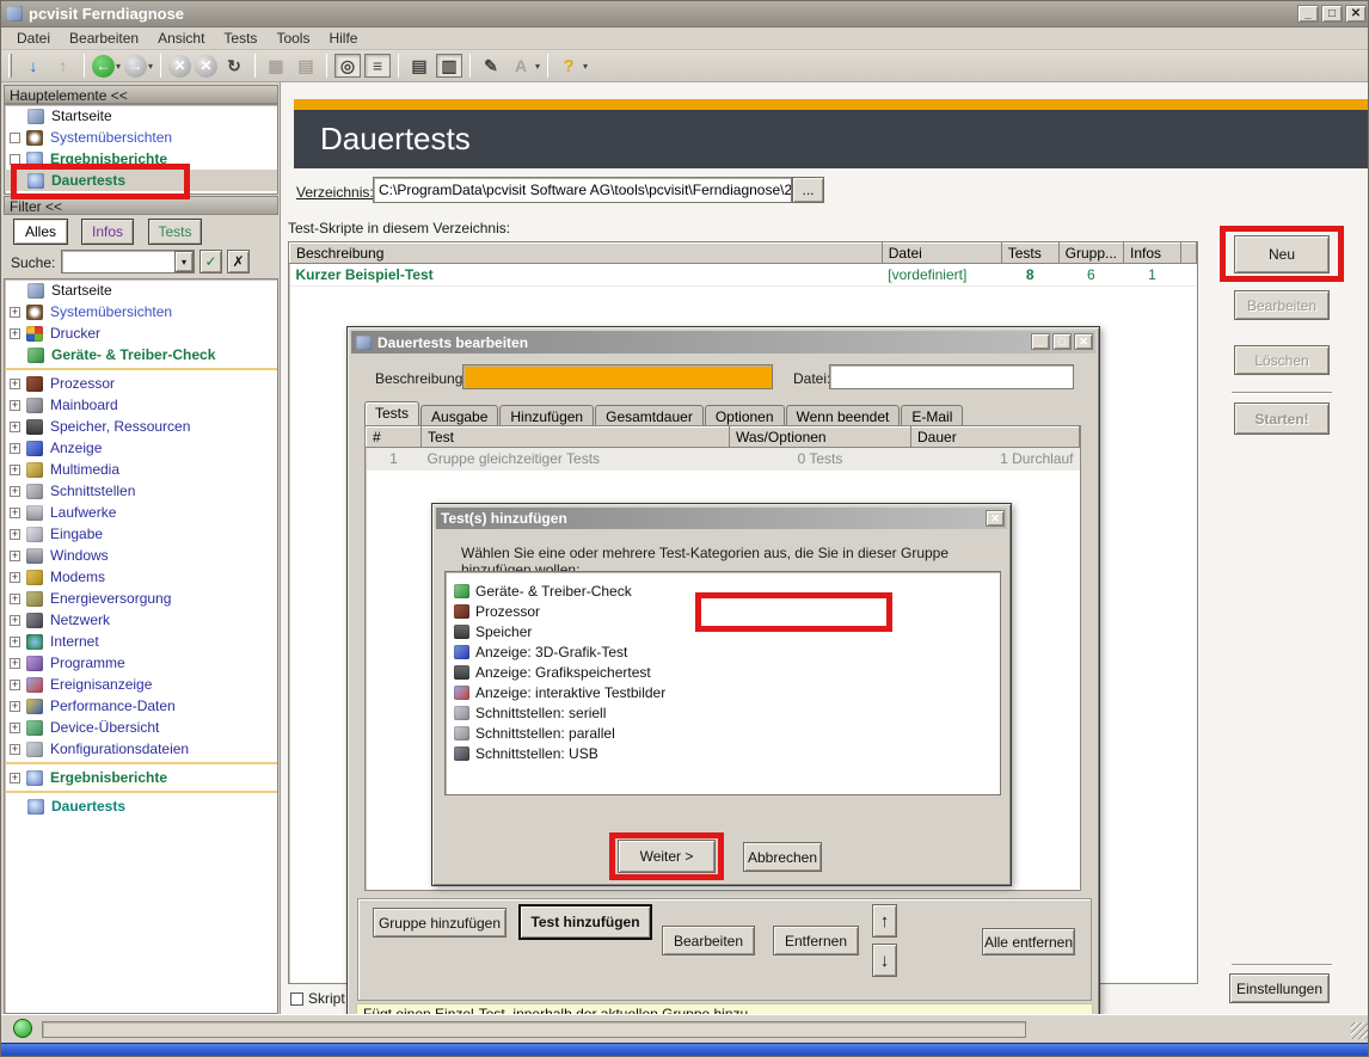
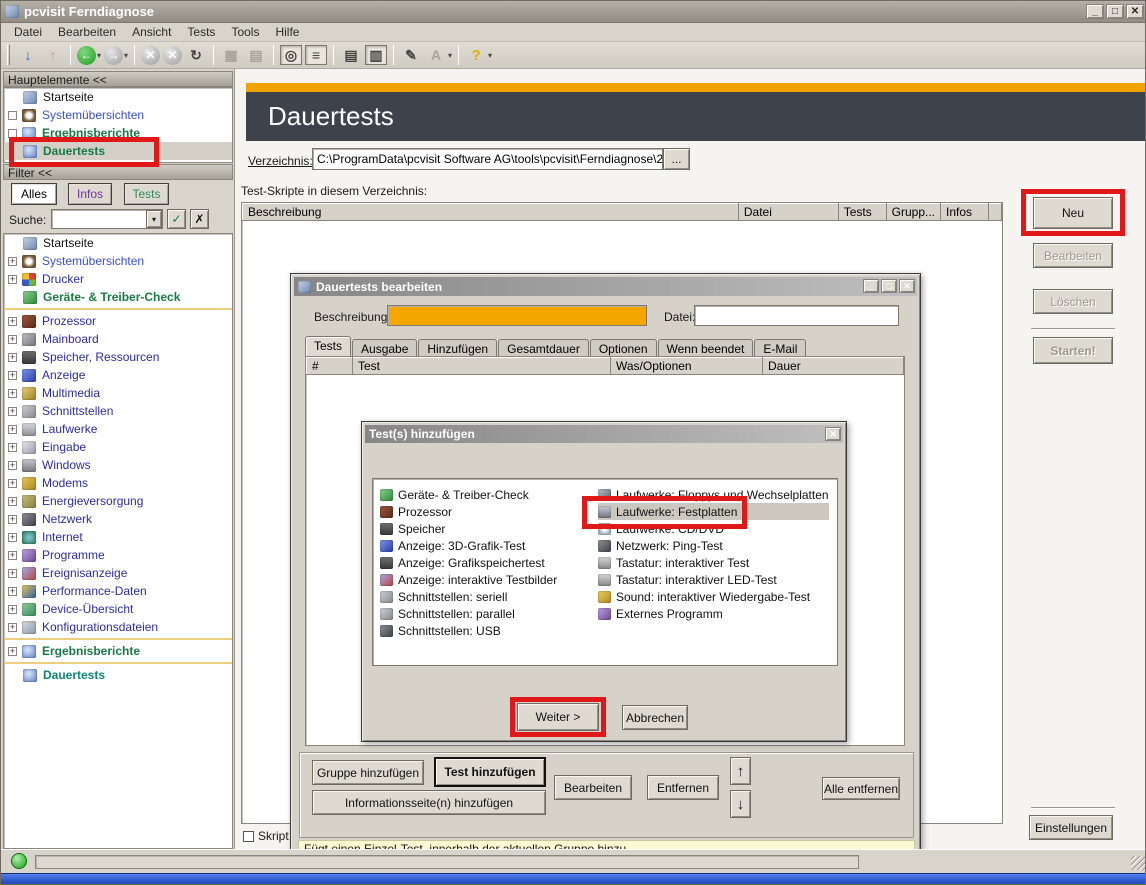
  pcvisit Ferndiagnose
  _
  □
  ✕
  Datei
  Bearbeiten
  Ansicht
  Tests
  Tools
  Hilfe
  ↓
  ↑
  ←
  ▾
  →
  ▾
  ✕
  ✕
  ↻
  ▦
  ▤
  ◎
  ≡
  ▤
  ▥
  ✎
  A
  ▾
  ?
  ▾
  Dauertests
  Verzeichnis
  C:\ProgramData\pcvisit Software AG\tools\pcvisit\Ferndiagnose\2
  ...
  Test-Skripte in diesem Verzeichnis:
  Beschreibung	Datei	Tests	Grupp...	Infos
- Kurzer Beispiel-Test	[vordefiniert]	8	6	1
  Neu
  Bearbeiten
  Löschen
  Starten!
  Einstellungen
  Skript
  Hauptelemente <<
  Startseite
  Systemübersichten
  Ergebnisberichte
  Dauertests
  Filter <<
  Alles
  Infos
  Tests
  Suche:
  ▾
  ✓
  ✗
  Startseite
  +
  Systemübersichten
  +
  Drucker
  Geräte- & Treiber-Check
  +
  Prozessor
  +
  Mainboard
  +
  Speicher, Ressourcen
  +
  Anzeige
  +
  Multimedia
  +
  Schnittstellen
  +
  Laufwerke
  +
  Eingabe
  +
  Windows
  +
  Modems
  +
  Energieversorgung
  +
  Netzwerk
  +
  Internet
  +
  Programme
  +
  Ereignisanzeige
  +
  Performance-Daten
  +
  Device-Übersicht
  +
  Konfigurationsdateien
  +
  Ergebnisberichte
  Dauertests
  Dauertests bearbeiten
  _
  □
  ✕
  Beschreibung
  Datei
  Tests
  Ausgabe
  Hinzufügen
  Gesamtdauer
  Optionen
  Wenn beendet
  E-Mail
  #	Test	Was/Optionen	Dauer
- 1	Gruppe gleichzeitiger Tests	0 Tests	1 Durchlauf
  Gruppe hinzufügen
  Test hinzufügen
+ Informationsseite(n) hinzufügen
  Bearbeiten
  Entfernen
  ↑
  ↓
  Alle entfernen
  Test(s) hinzufügen
  ✕
- Wählen Sie eine oder mehrere Test-Kategorien aus, die Sie in dieser Gruppe hinzufügen wollen:
  Geräte- & Treiber-Check
  Prozessor
  Speicher
  Anzeige: 3D-Grafik-Test
  Anzeige: Grafikspeichertest
  Anzeige: interaktive Testbilder
  Schnittstellen: seriell
  Schnittstellen: parallel
  Schnittstellen: USB
+ Laufwerke: Floppys und Wechselplatten
+ Laufwerke: Festplatten
+ Laufwerke: CD/DVD
+ Netzwerk: Ping-Test
+ Tastatur: interaktiver Test
+ Tastatur: interaktiver LED-Test
+ Sound: interaktiver Wiedergabe-Test
+ Externes Programm
  Weiter >
  Abbrechen
